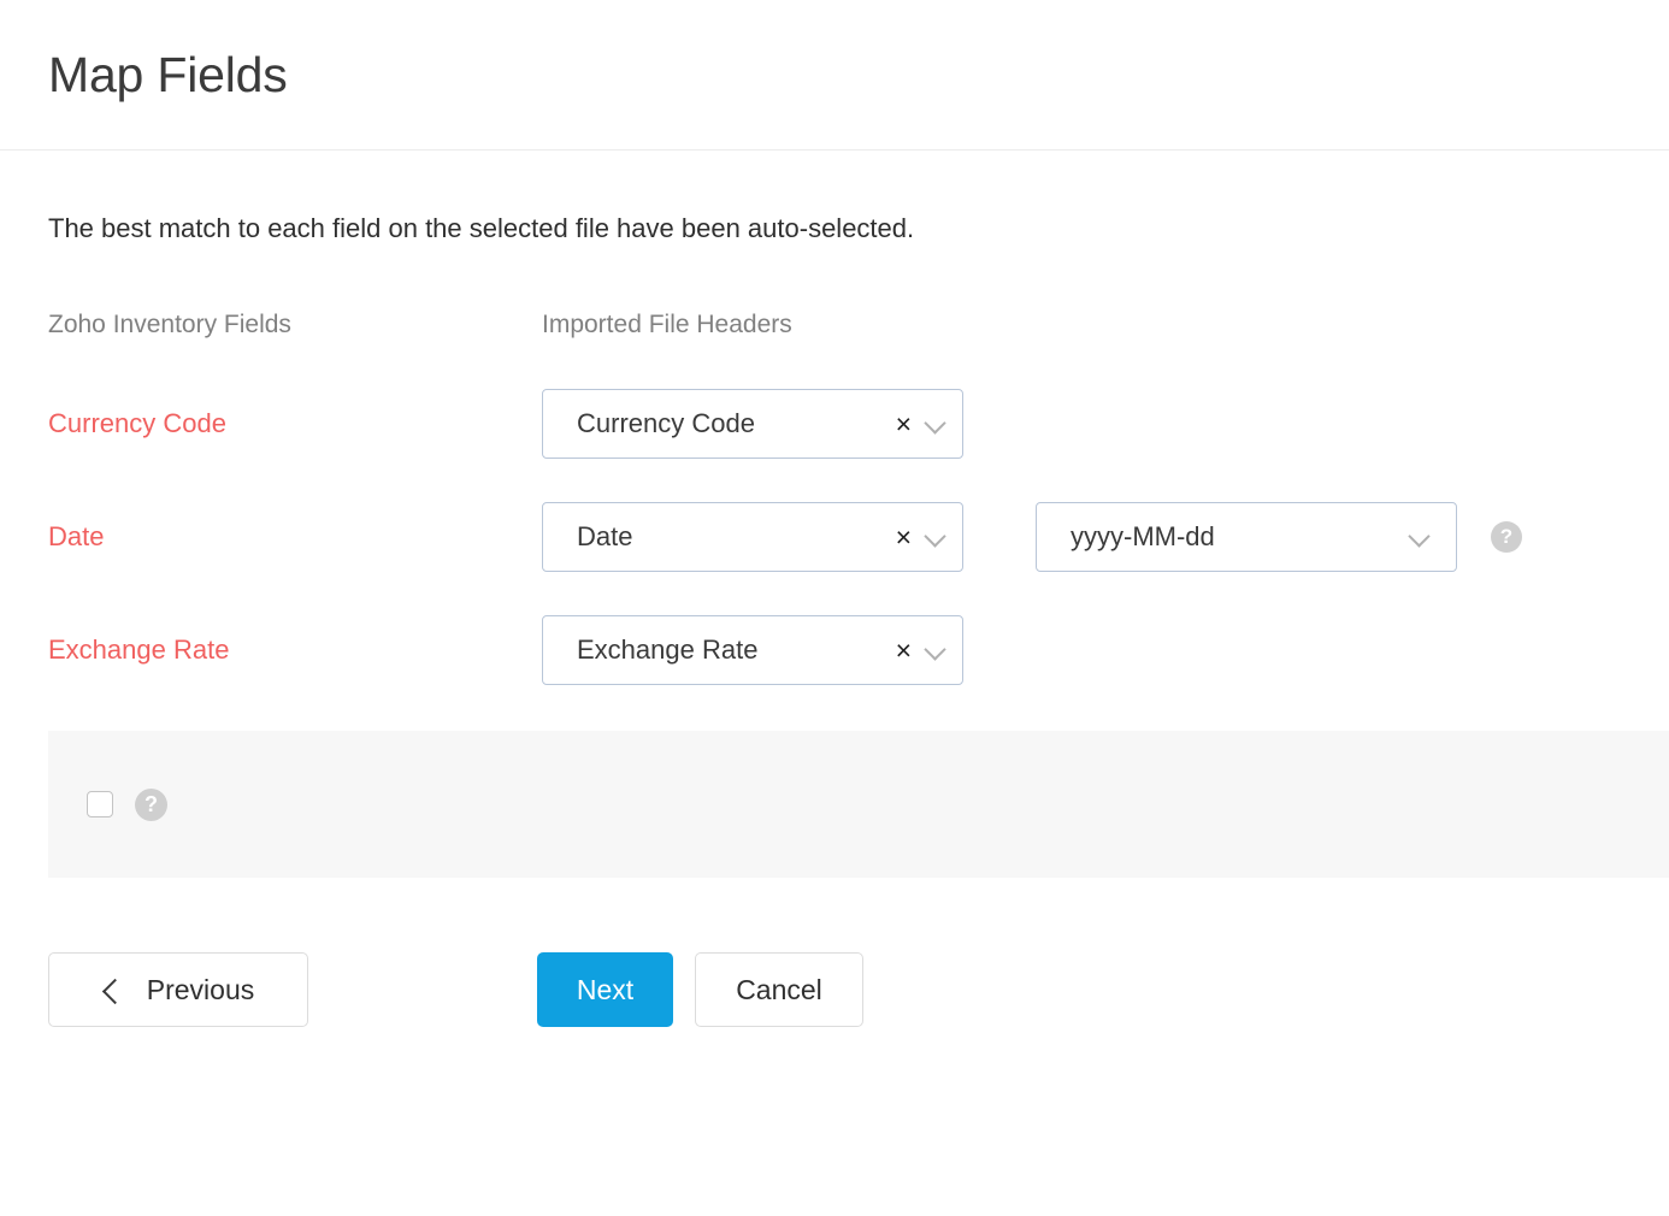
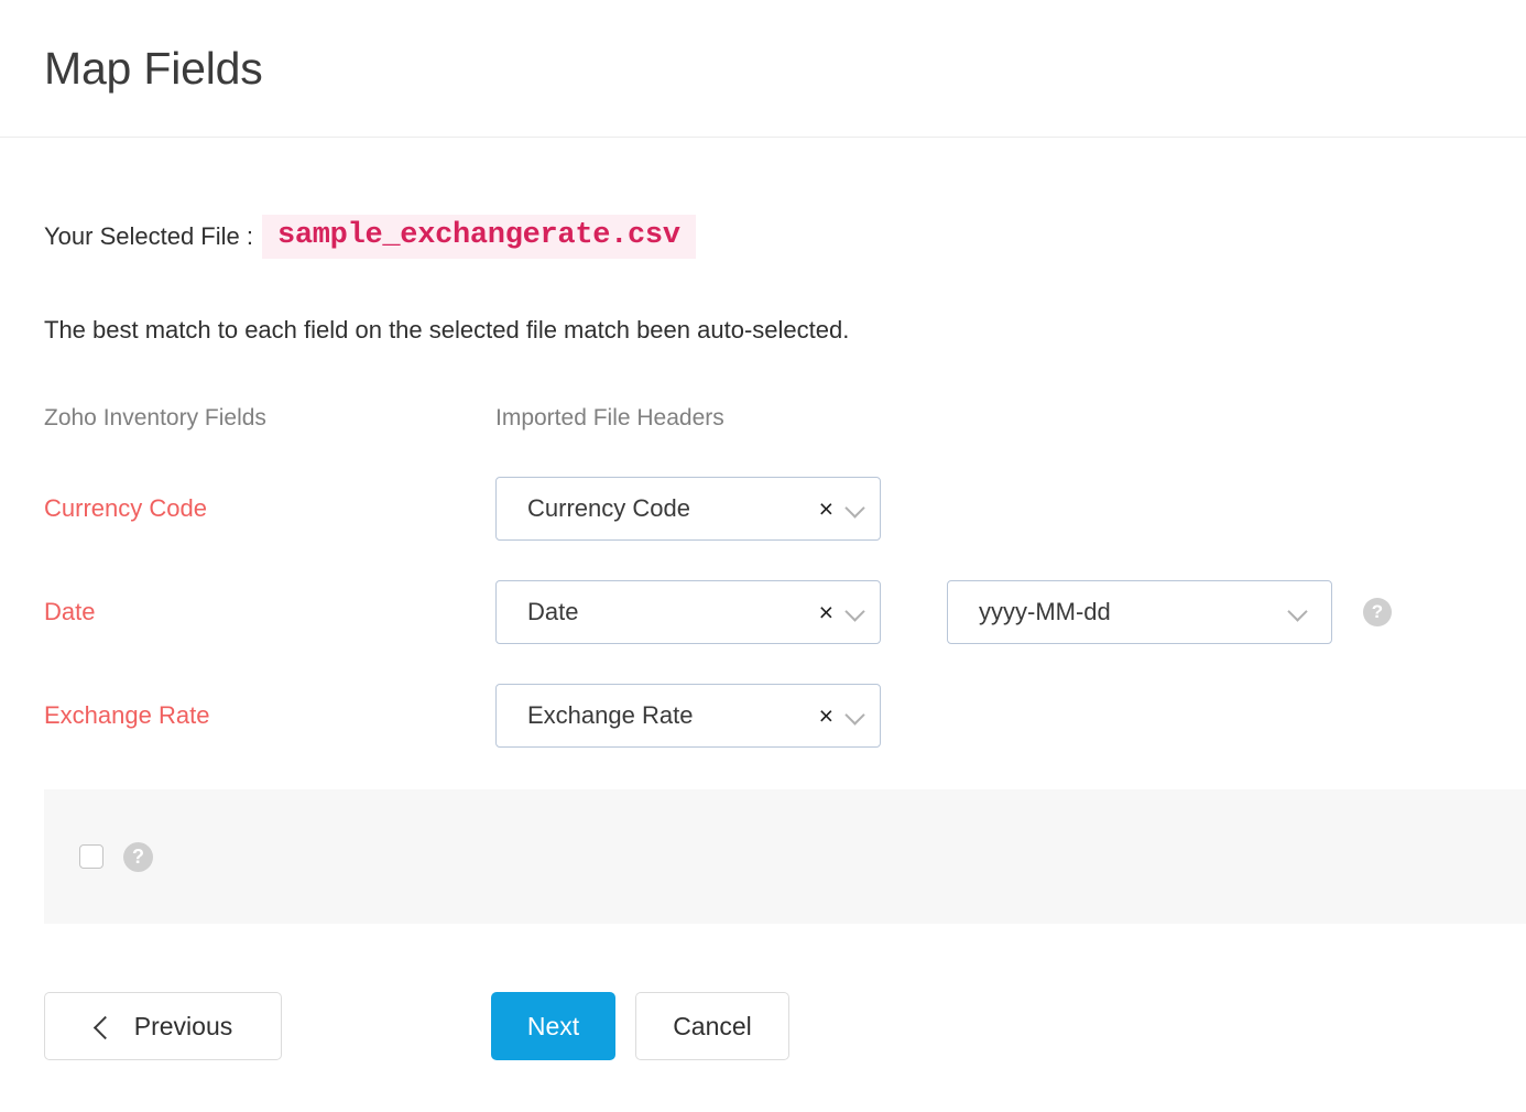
  Map Fields
+ Your Selected File :
+ sample_exchangerate.csv
- The best match to each field on the selected file have been auto-selected.
+ The best match to each field on the selected file match been auto-selected.
  Zoho Inventory Fields
  Imported File Headers
  Currency Code
  Currency Code
  ×
  Date
  Date
  ×
  yyyy-MM-dd
  ?
  Exchange Rate
  Exchange Rate
  ×
  ?
  Previous
  Next
  Cancel
